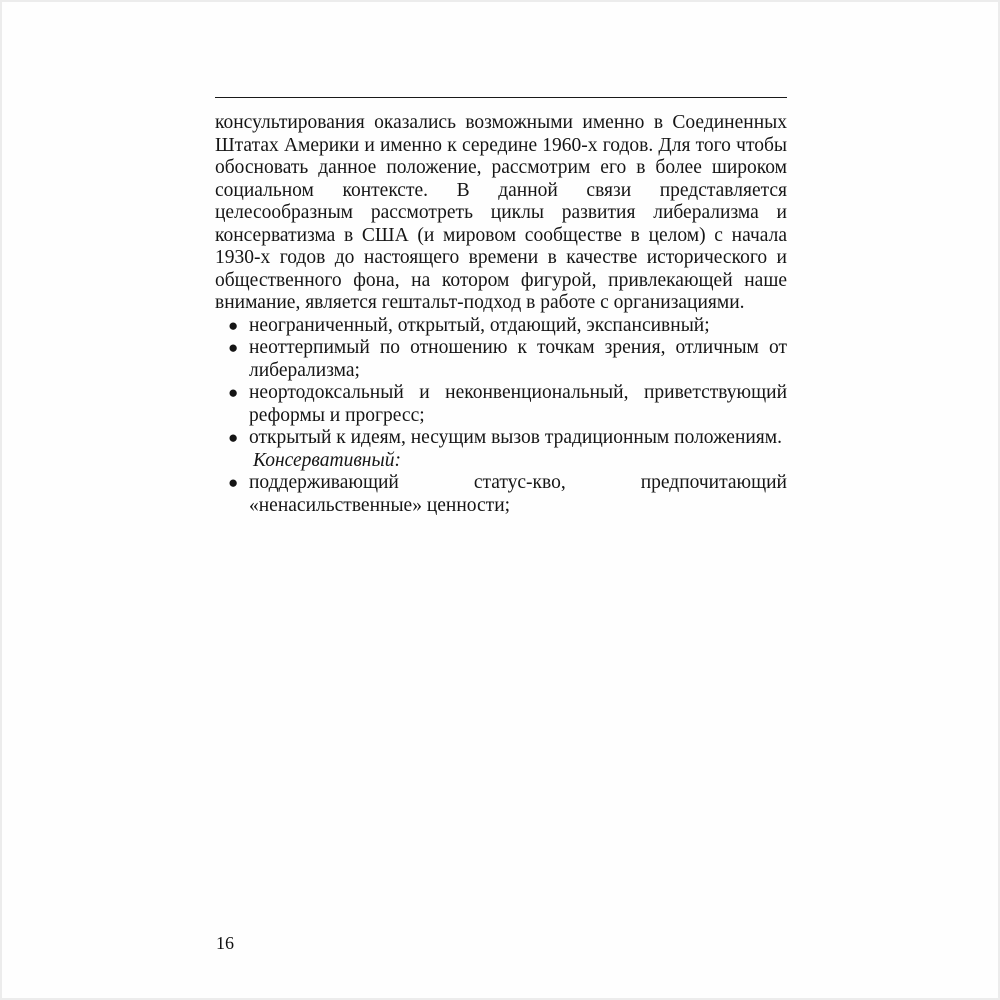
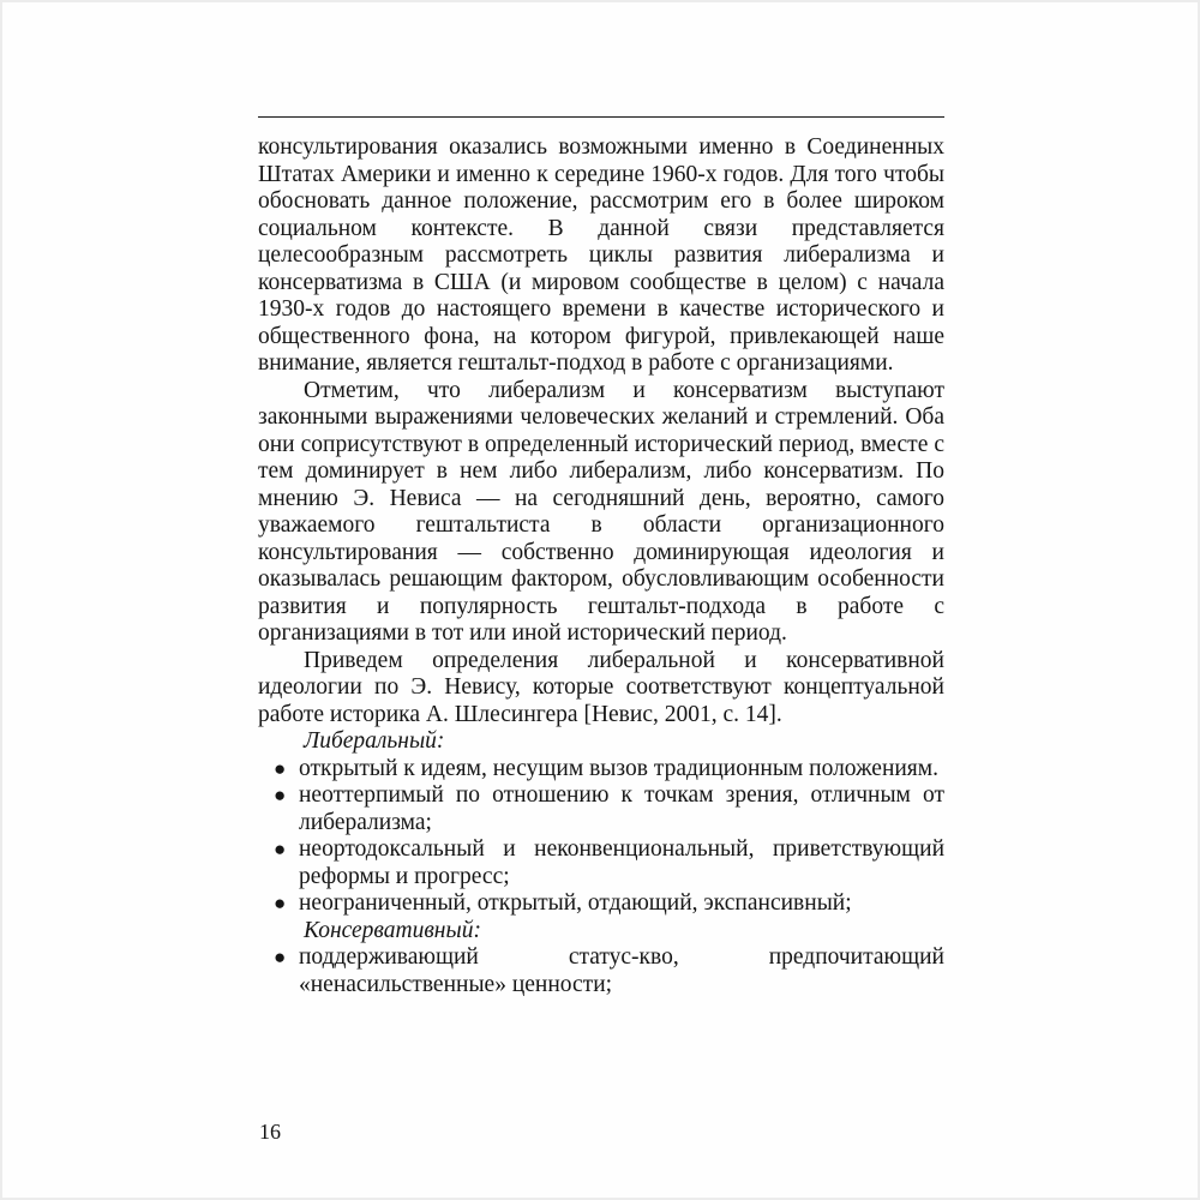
  консультирования оказались возможными именно в Соединенных Штатах Америки и именно к середине 1960-х годов. Для того чтобы обосновать данное положение, рассмотрим его в более широком социальном контексте. В данной связи представляется целесообразным рассмотреть циклы развития либерализма и консерватизма в США (и мировом сообществе в целом) с начала 1930-х годов до настоящего времени в качестве исторического и общественного фона, на котором фигурой, привлекающей наше внимание, является гештальт-подход в работе с организациями.
+ Отметим, что либерализм и консерватизм выступают законными выражениями человеческих желаний и стремлений. Оба они соприсутствуют в определенный исторический период, вместе с тем доминирует в нем либо либерализм, либо консерватизм. По мнению Э. Невиса — на сегодняшний день, вероятно, самого уважаемого гештальтиста в области организационного консультирования — собственно доминирующая идеология и оказывалась решающим фактором, обусловливающим особенности развития и популярность гештальт-подхода в работе с организациями в тот или иной исторический период.
+ Приведем определения либеральной и консервативной идеологии по Э. Невису, которые соответствуют концептуальной работе историка А. Шлесингера [Невис, 2001, с. 14].
+ Либеральный:
  ●
- неограниченный, открытый, отдающий, экспансивный;
+ открытый к идеям, несущим вызов традиционным положениям.
  ●
  неоттерпимый по отношению к точкам зрения, отличным от либерализма;
  ●
  неортодоксальный и неконвенциональный, приветствующий реформы и прогресс;
  ●
- открытый к идеям, несущим вызов традиционным положениям.
+ неограниченный, открытый, отдающий, экспансивный;
  Консервативный:
  ●
  поддерживающий статус-кво, предпочитающий «ненасильственные» ценности;
  16
